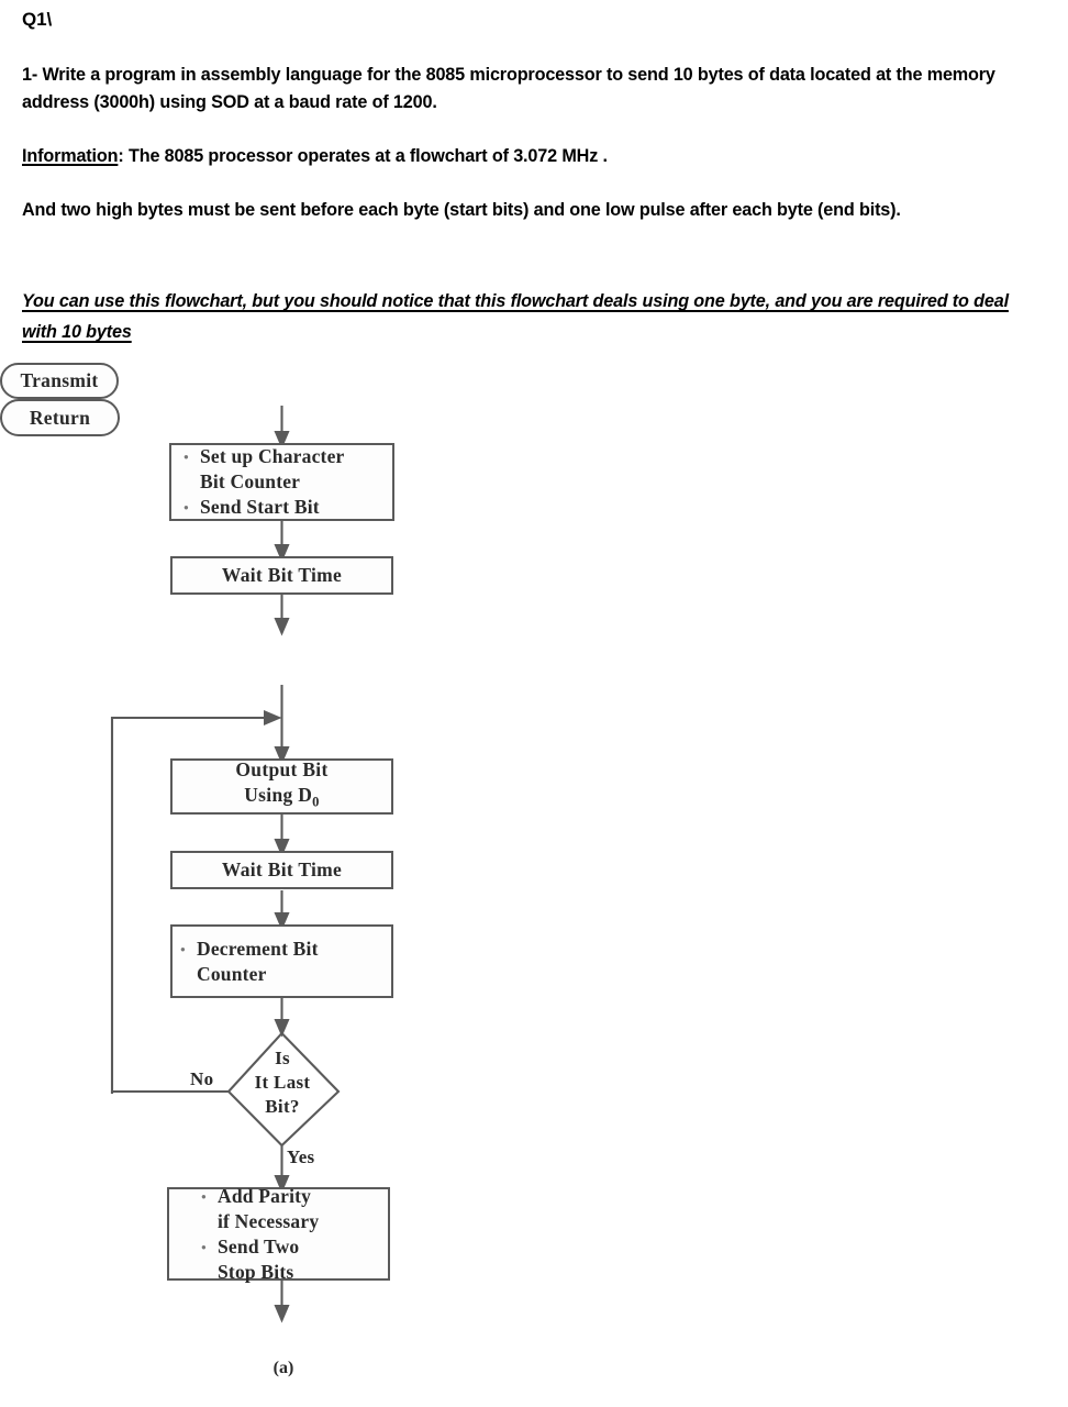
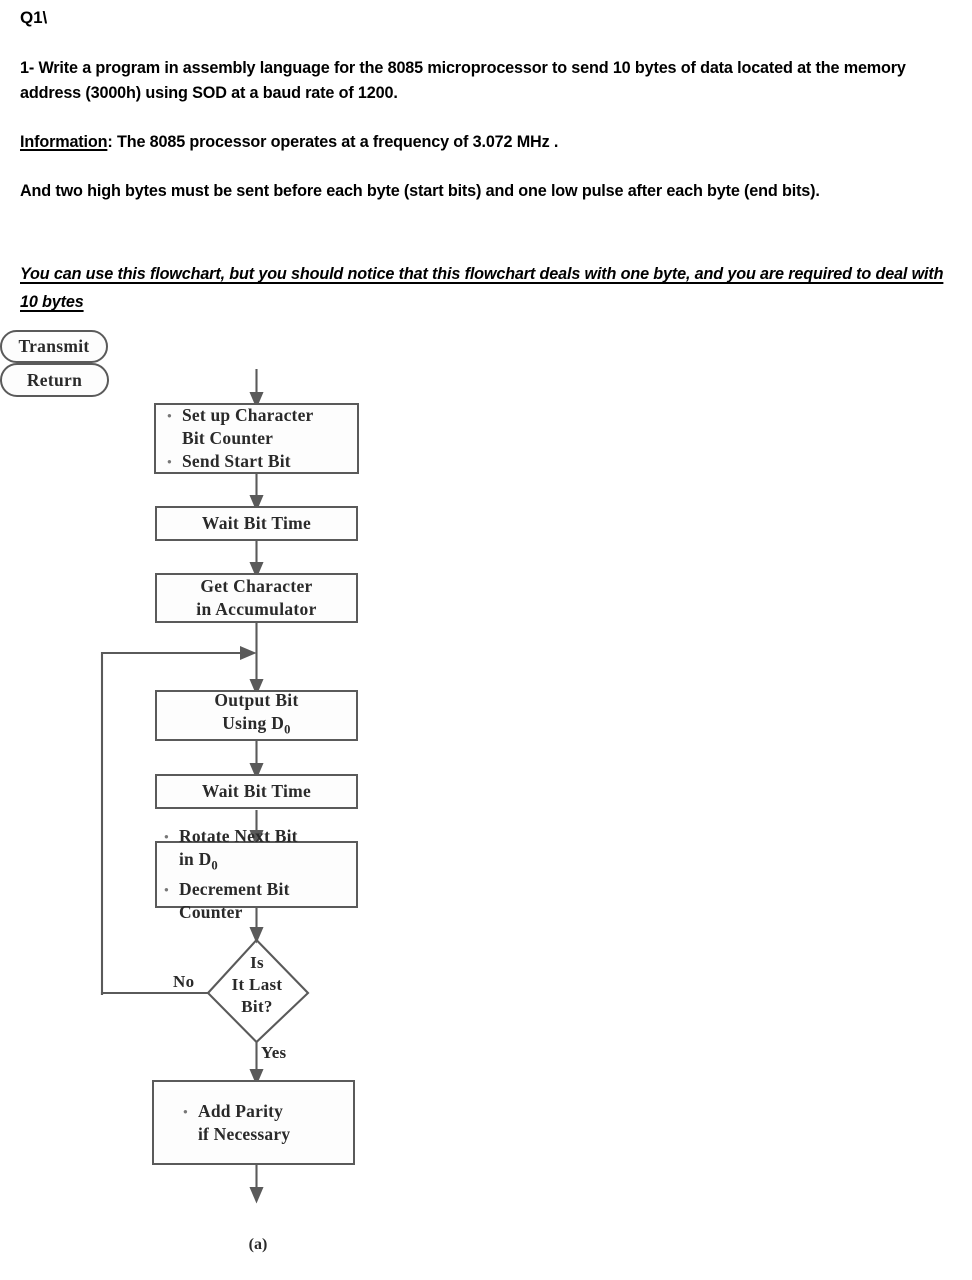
  Q1\
  1- Write a program in assembly language for the 8085 microprocessor to send 10 bytes of data located at the memory address (3000h) using SOD at a baud rate of 1200.
- Information: The 8085 processor operates at a flowchart of 3.072 MHz .
+ Information: The 8085 processor operates at a frequency of 3.072 MHz .
  And two high bytes must be sent before each byte (start bits) and one low pulse after each byte (end bits).
- You can use this flowchart, but you should notice that this flowchart deals using one byte, and you are required to deal with 10 bytes
+ You can use this flowchart, but you should notice that this flowchart deals with one byte, and you are required to deal with 10 bytes
  Transmit
  Set up Character
  Bit Counter
  Send Start Bit
  Wait Bit Time
+ Get Character
+ in Accumulator
  Output Bit
  Using D0
  Wait Bit Time
+ Rotate Next Bit
+ in D0
  Decrement Bit Counter
  Is
  It Last
  Bit?
  No
  Yes
  Add Parity
  if Necessary
- Send Two
- Stop Bits
  Return
  (a)
